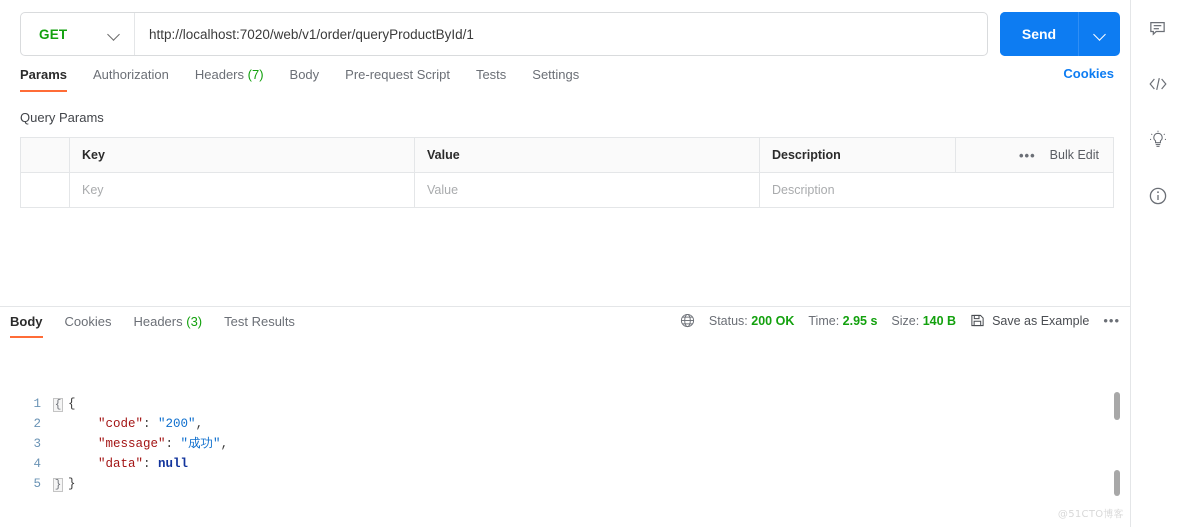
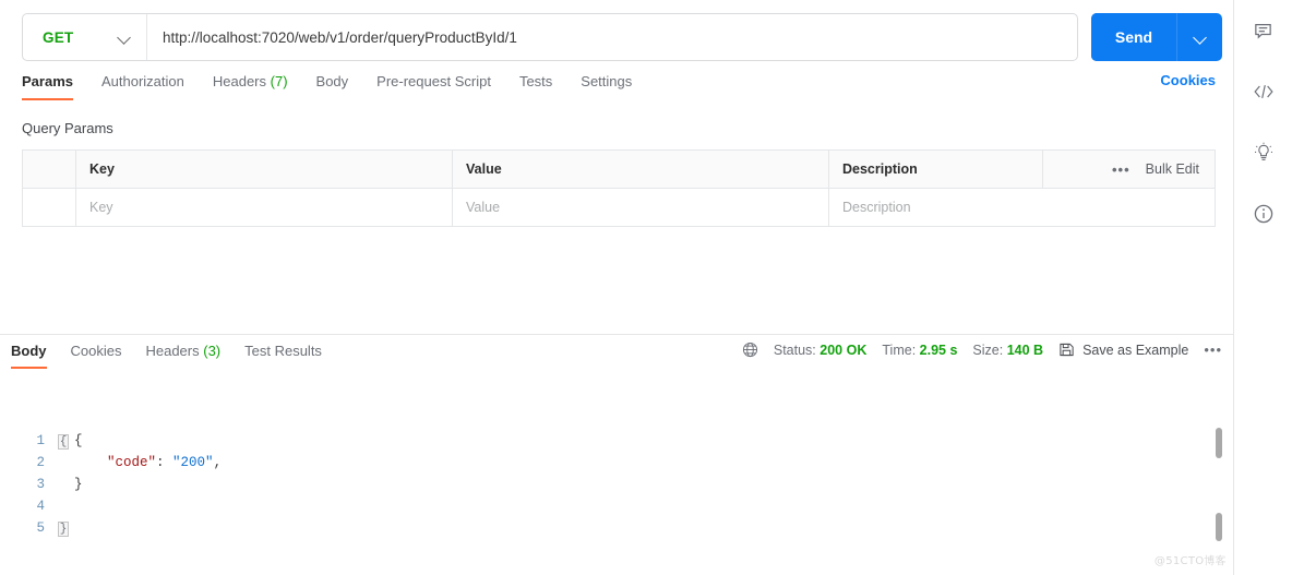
  GET
  http://localhost:7020/web/v1/order/queryProductById/1
  Send
  Params
  Authorization
  Headers (7)
  Body
  Pre-request Script
  Tests
  Settings
  Cookies
  Query Params
  Key
  Value
  Description
  •••
  Bulk Edit
  Key
  Value
  Description
  Body
  Cookies
  Headers (3)
  Test Results
  Status: 200 OK
  Time: 2.95 s
  Size: 140 B
  Save as Example
  •••
  1
  2
  3
  4
  5
  {
  }
  {
  "code": "200",
- "message": "成功",
- "data": null
  }
  @51CTO博客
